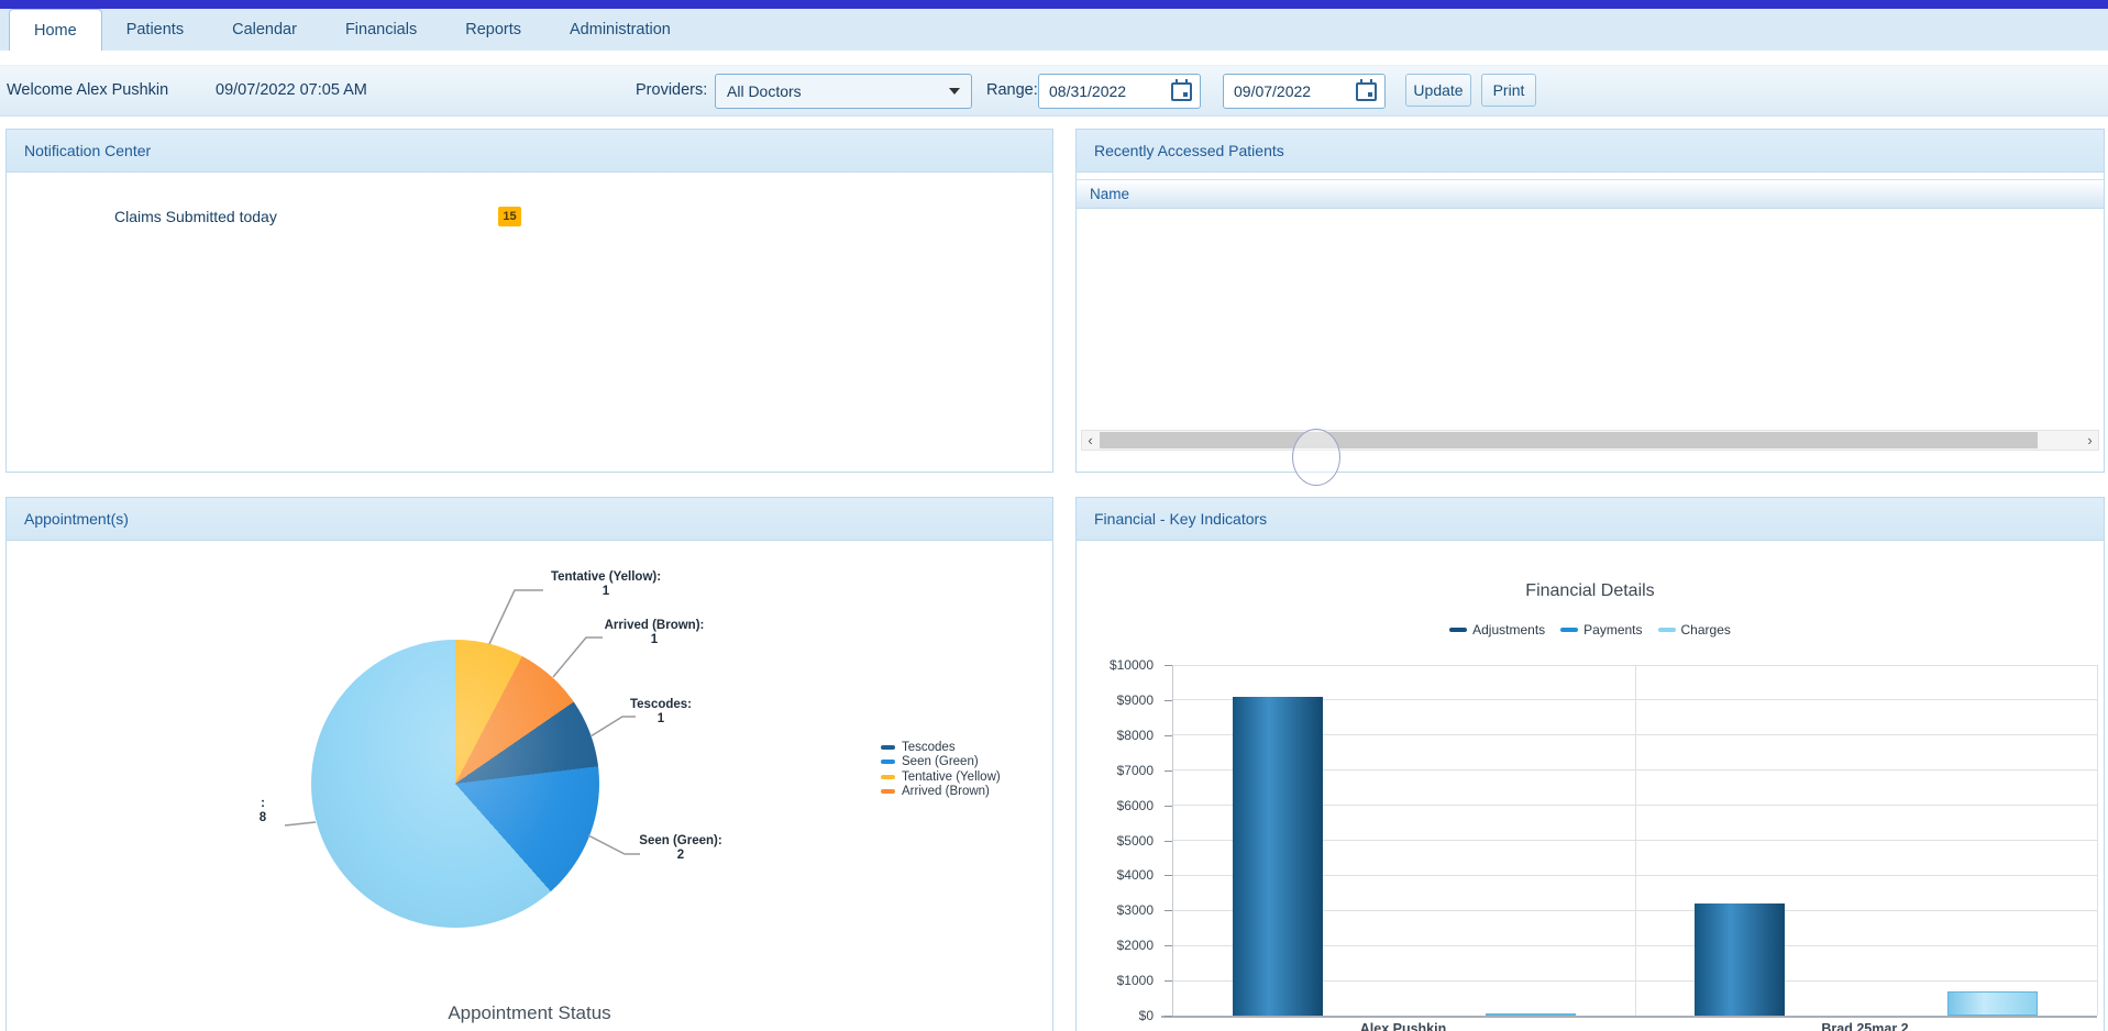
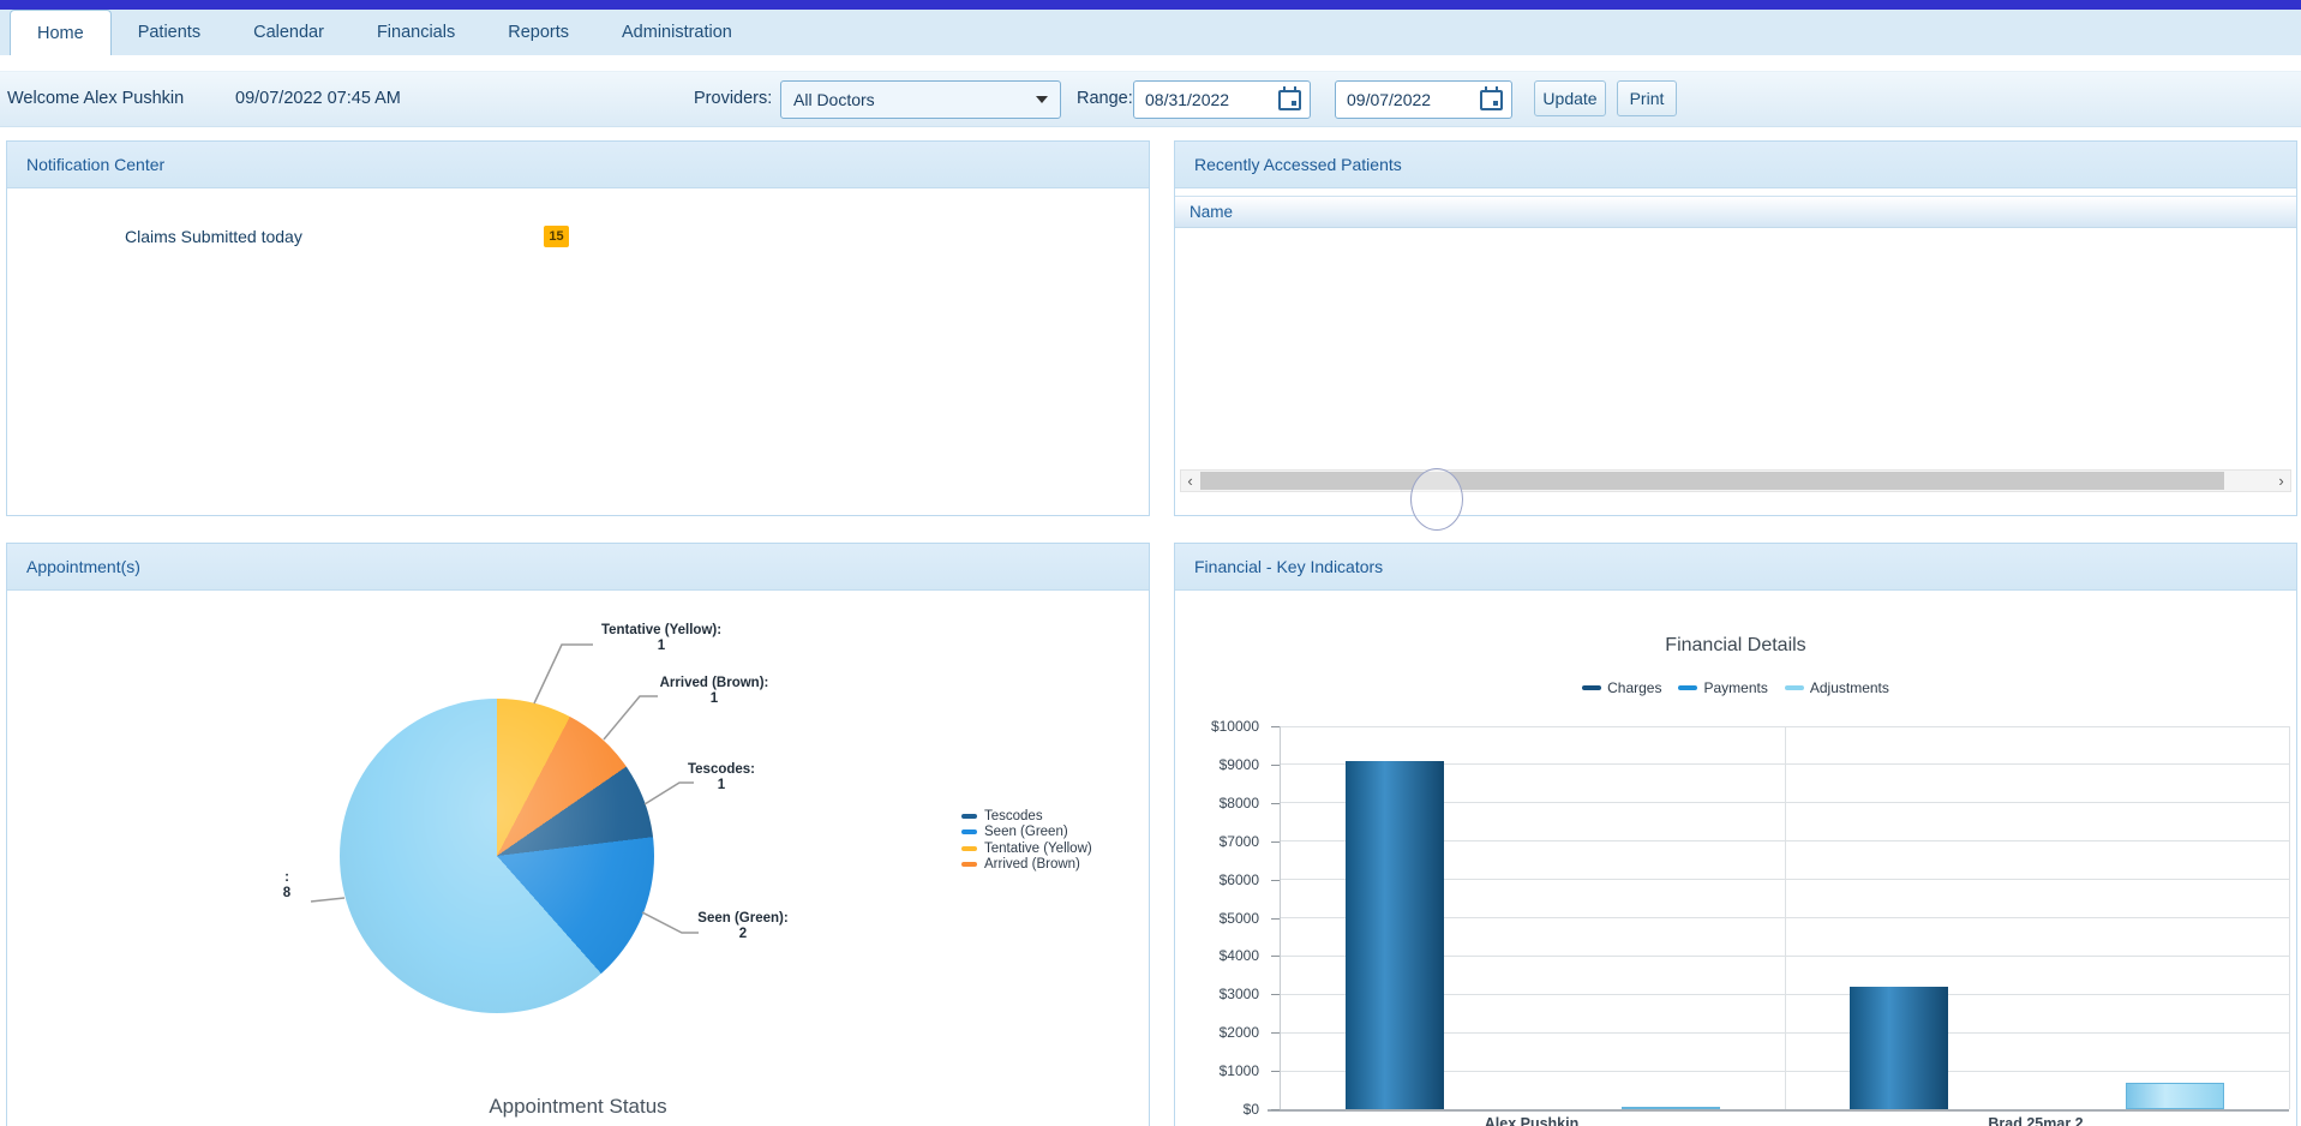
  Home
  Patients
  Calendar
  Financials
  Reports
  Administration
  Welcome Alex Pushkin
- 09/07/2022 07:05 AM
+ 09/07/2022 07:45 AM
  Providers:
  All Doctors
  Range:
  08/31/2022
  09/07/2022
  Update
  Print
  Notification Center
  Claims Submitted today
  15
  Recently Accessed Patients
  Name
  ‹
  ›
  Appointment(s)
  Tentative (Yellow):
  1
  Arrived (Brown):
  1
  Tescodes:
  1
  Seen (Green):
  2
  :
  8
  Tescodes
  Seen (Green)
  Tentative (Yellow)
  Arrived (Brown)
  Appointment Status
  Financial - Key Indicators
  Financial Details
- Adjustments
+ Charges
  Payments
- Charges
+ Adjustments
  $0
  $1000
  $2000
  $3000
  $4000
  $5000
  $6000
  $7000
  $8000
  $9000
  $10000
  Alex Pushkin
  Brad 25mar 2
